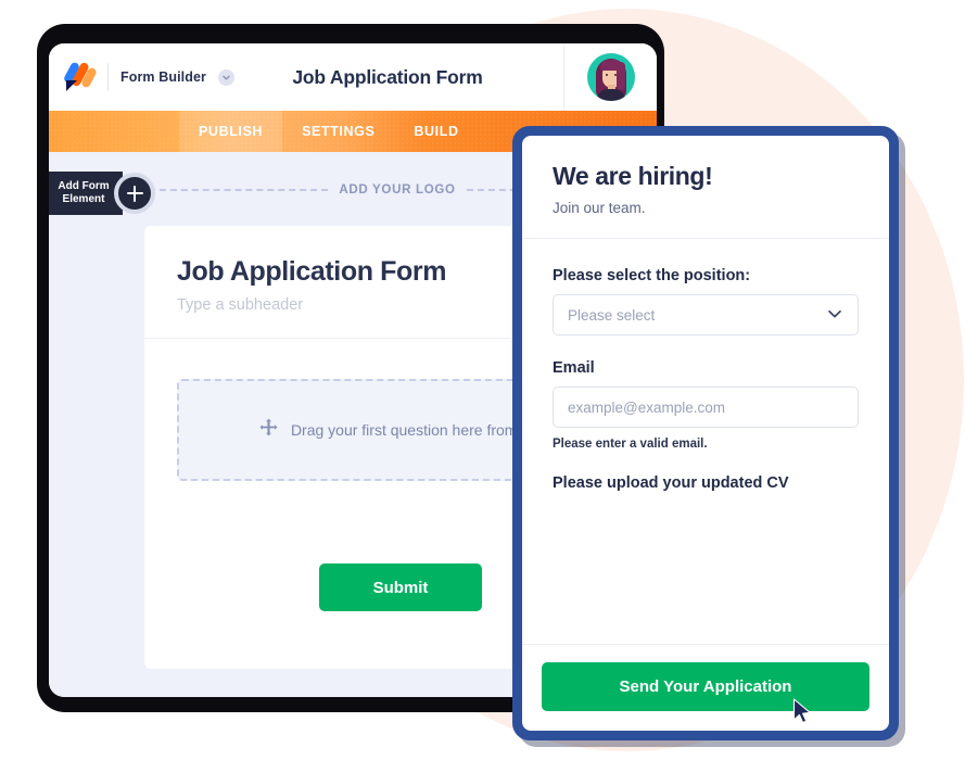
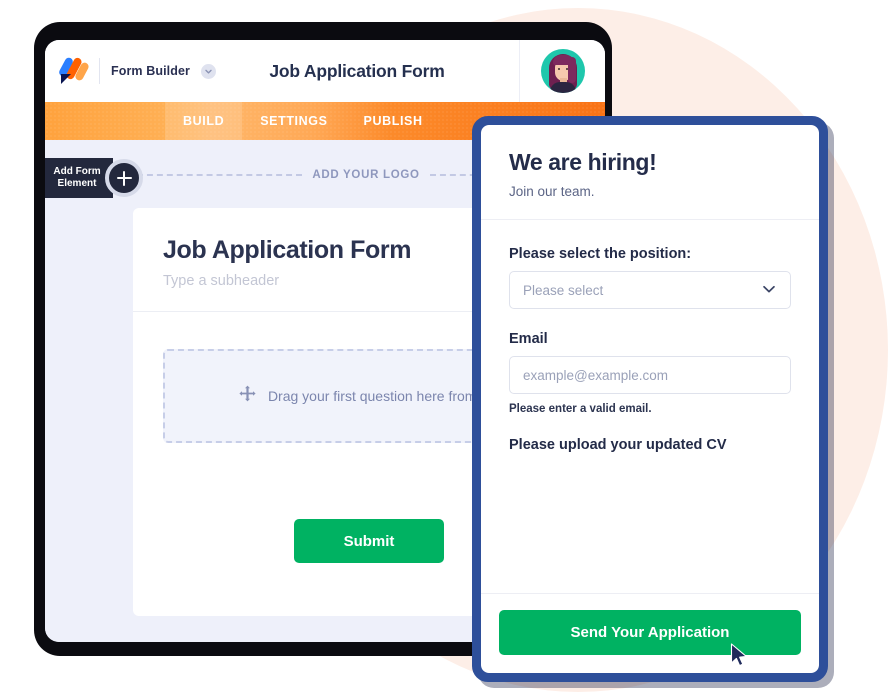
  Form Builder
  Job Application Form
- PUBLISH
+ BUILD
  SETTINGS
- BUILD
+ PUBLISH
  ADD YOUR LOGO
  Add Form
  Element
  Job Application Form
  Type a subheader
  Drag your first question here from
  Submit
  We are hiring!
  Join our team.
  Please select the position:
  Please select
  Email
  example@example.com
  Please enter a valid email.
  Please upload your updated CV
  Send Your Application
